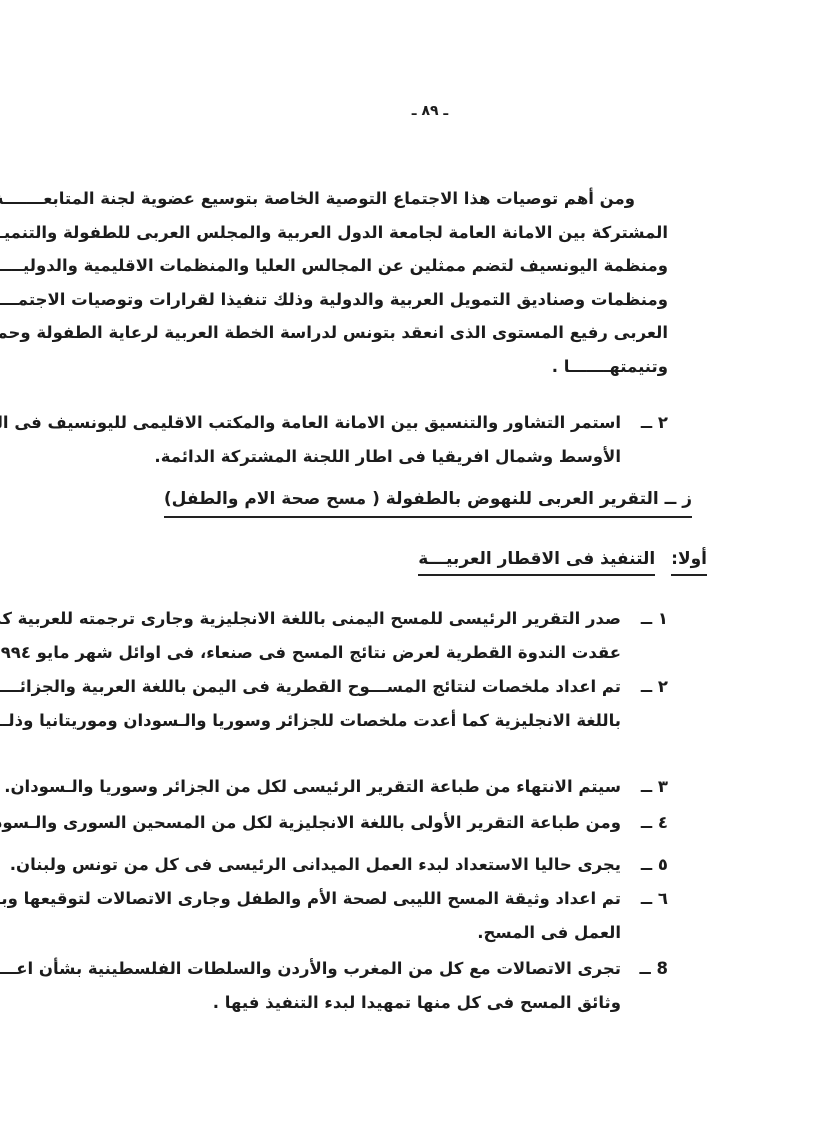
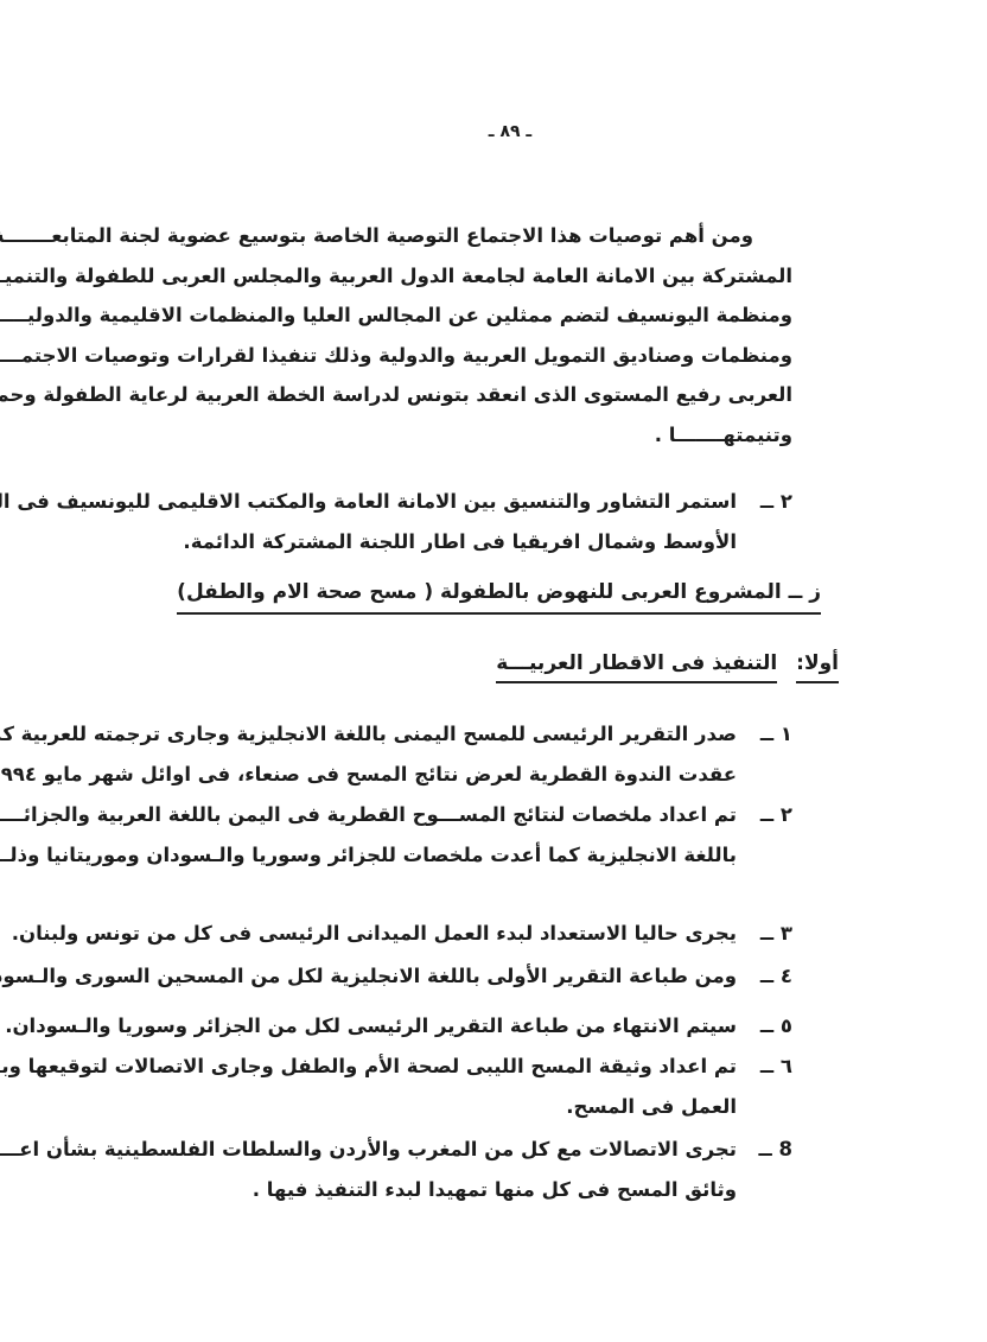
  ـ ٨٩ ـ
  ومن أهم توصيات هذا الاجتماع التوصية الخاصة بتوسيع عضوية لجنة المتابعـــــــ
  المشتركة بين الامانة العامة لجامعة الدول العربية والمجلس العربى للطفولة والتنميـ
  ومنظمة اليونسيف لتضم ممثلين عن المجالس العليا والمنظمات الاقليمية والدوليــــ
  ومنظمات وصناديق التمويل العربية والدولية وذلك تنفيذا لقرارات وتوصيات الاجتمـــ
  العربى رفيع المستوى الذى انعقد بتونس لدراسة الخطة العربية لرعاية الطفولة وحم
  وتنيمتهـــــــا .
  ٢ ــ
  استمر التشاور والتنسيق بين الامانة العامة والمكتب الاقليمى لليونسيف فى ا
  الأوسط وشمال افريقيا فى اطار اللجنة المشتركة الدائمة.
- ز ــ التقرير العربى للنهوض بالطفولة ( مسح صحة الام والطفل)
+ ز ــ المشروع العربى للنهوض بالطفولة ( مسح صحة الام والطفل)
  أولا: التنفيذ فى الاقطار العربيـــة
  ١ ــ
  صدر التقرير الرئيسى للمسح اليمنى باللغة الانجليزية وجارى ترجمته للعربية ك
  عقدت الندوة القطرية لعرض نتائج المسح فى صنعاء، فى اوائل شهر مايو ٩٩٤
  ٢ ــ
  تم اعداد ملخصات لنتائج المســـوح القطرية فى اليمن باللغة العربية والجزائــــ
  باللغة الانجليزية كما أعدت ملخصات للجزائر وسوريا والـسودان وموريتانيا وذلـ
  ٣ ــ
- سيتم الانتهاء من طباعة التقرير الرئيسى لكل من الجزائر وسوريا والـسودان.
+ يجرى حاليا الاستعداد لبدء العمل الميدانى الرئيسى فى كل من تونس ولبنان.
  ٤ ــ
  ومن طباعة التقرير الأولى باللغة الانجليزية لكل من المسحين السورى والـسو
  ٥ ــ
- يجرى حاليا الاستعداد لبدء العمل الميدانى الرئيسى فى كل من تونس ولبنان.
+ سيتم الانتهاء من طباعة التقرير الرئيسى لكل من الجزائر وسوريا والـسودان.
  ٦ ــ
  تم اعداد وثيقة المسح الليبى لصحة الأم والطفل وجارى الاتصالات لتوقيعها وب
  العمل فى المسح.
  8 ــ
  تجرى الاتصالات مع كل من المغرب والأردن والسلطات الفلسطينية بشأن اعـــ
  وثائق المسح فى كل منها تمهيدا لبدء التنفيذ فيها .
